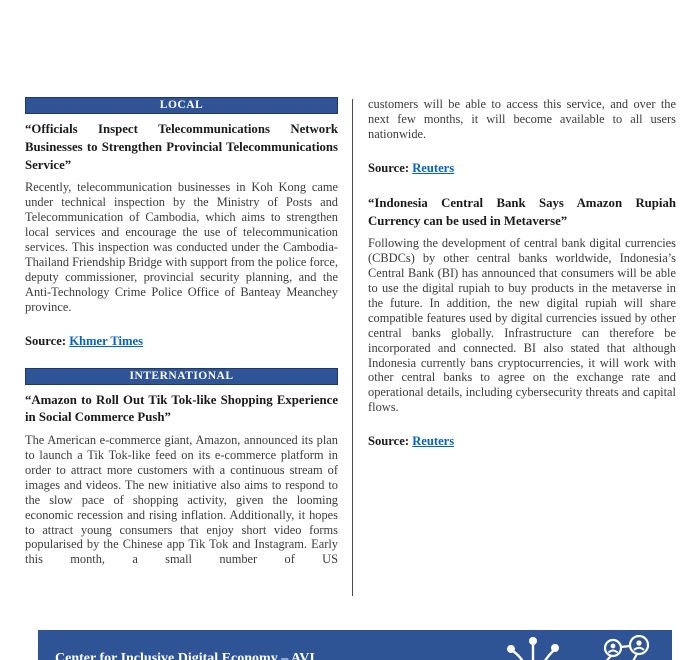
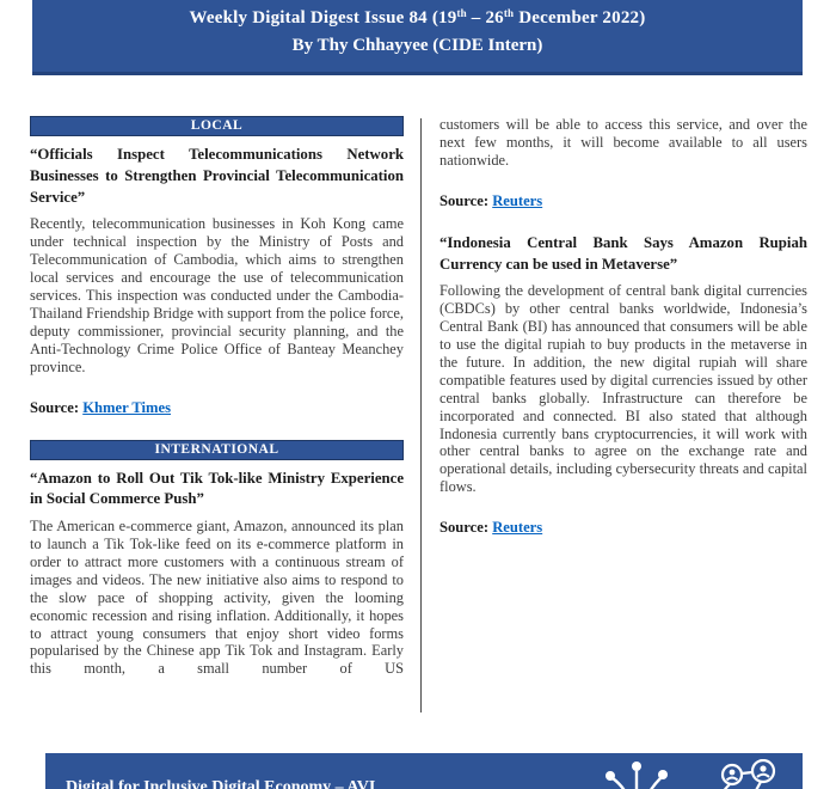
+ Weekly Digital Digest Issue 84 (19th – 26th December 2022)
+ By Thy Chhayyee (CIDE Intern)
  LOCAL
- “Officials Inspect Telecommunications Network Businesses to Strengthen Provincial Telecommunications Service”
+ “Officials Inspect Telecommunications Network Businesses to Strengthen Provincial Telecommunication Service”
  Recently, telecommunication businesses in Koh Kong came under technical inspection by the Ministry of Posts and Telecommunication of Cambodia, which aims to strengthen local services and encourage the use of telecommunication services. This inspection was conducted under the Cambodia-Thailand Friendship Bridge with support from the police force, deputy commissioner, provincial security planning, and the Anti-Technology Crime Police Office of Banteay Meanchey province.
  Source: Khmer Times
  INTERNATIONAL
- “Amazon to Roll Out Tik Tok-like Shopping Experience in Social Commerce Push”
+ “Amazon to Roll Out Tik Tok-like Ministry Experience in Social Commerce Push”
  The American e-commerce giant, Amazon, announced its plan to launch a Tik Tok-like feed on its e-commerce platform in order to attract more customers with a continuous stream of images and videos. The new initiative also aims to respond to the slow pace of shopping activity, given the looming economic recession and rising inflation. Additionally, it hopes to attract young consumers that enjoy short video forms popularised by the Chinese app Tik Tok and Instagram. Early this month, a small number of US
  customers will be able to access this service, and over the next few months, it will become available to all users nationwide.
  Source: Reuters
  “Indonesia Central Bank Says Amazon Rupiah Currency can be used in Metaverse”
  Following the development of central bank digital currencies (CBDCs) by other central banks worldwide, Indonesia’s Central Bank (BI) has announced that consumers will be able to use the digital rupiah to buy products in the metaverse in the future. In addition, the new digital rupiah will share compatible features used by digital currencies issued by other central banks globally. Infrastructure can therefore be incorporated and connected. BI also stated that although Indonesia currently bans cryptocurrencies, it will work with other central banks to agree on the exchange rate and operational details, including cybersecurity threats and capital flows.
  Source: Reuters
- Center for Inclusive Digital Economy – AVI
+ Digital for Inclusive Digital Economy – AVI
